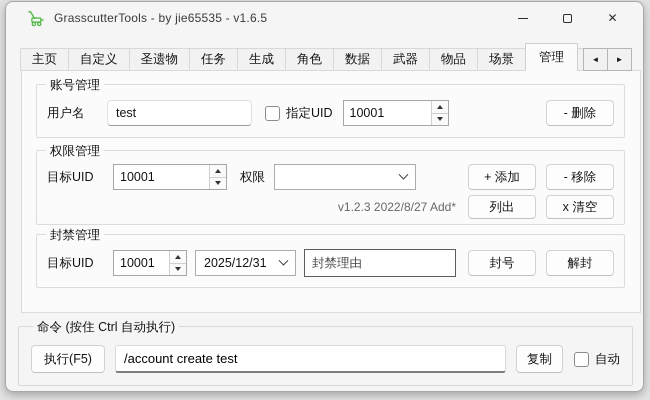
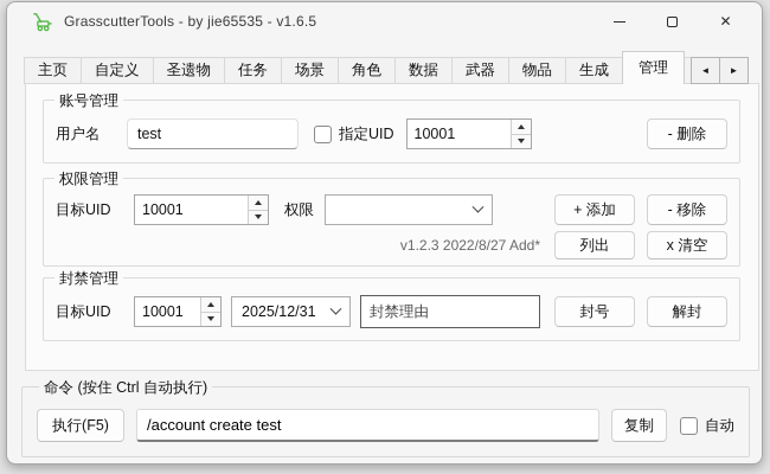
  GrasscutterTools - by jie65535 - v1.6.5
  ✕
  主页
  自定义
  圣遗物
  任务
- 生成
+ 场景
  角色
  数据
  武器
  物品
- 场景
+ 生成
  管理
  ◄
  ►
  账号管理
  用户名
  test
  指定UID
  10001
  - 删除
  权限管理
  目标UID
  10001
  权限
  + 添加
  - 移除
  v1.2.3 2022/8/27 Add*
  列出
  x 清空
  封禁管理
  目标UID
  10001
  2025/12/31
  封禁理由
  封号
  解封
  命令 (按住 Ctrl 自动执行)
  执行(F5)
  /account create test
  复制
  自动
